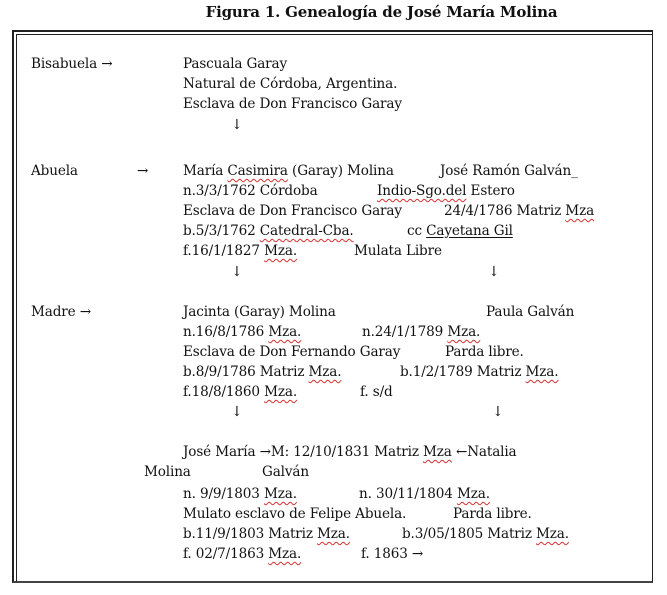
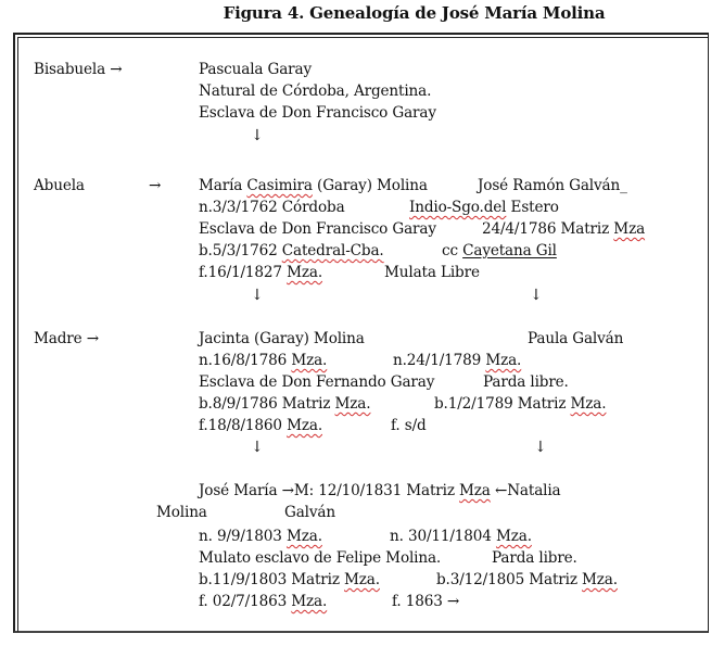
- Figura 1. Genealogía de José María Molina
+ Figura 4. Genealogía de José María Molina
  Bisabuela →
  Pascuala Garay
  Natural de Córdoba, Argentina.
  Esclava de Don Francisco Garay
  ↓
  Abuela
  →
  María Casimira (Garay) Molina
  José Ramón Galván_
  n.3/3/1762 Córdoba
  Indio-Sgo.del Estero
  Esclava de Don Francisco Garay
  24/4/1786 Matriz Mza
  b.5/3/1762 Catedral-Cba.
  cc Cayetana Gil
  f.16/1/1827 Mza.
  Mulata Libre
  ↓
  ↓
  Madre →
  Jacinta (Garay) Molina
  Paula Galván
  n.16/8/1786 Mza.
  n.24/1/1789 Mza.
  Esclava de Don Fernando Garay
  Parda libre.
  b.8/9/1786 Matriz Mza.
  b.1/2/1789 Matriz Mza.
  f.18/8/1860 Mza.
  f. s/d
  ↓
  ↓
  José María →M: 12/10/1831 Matriz Mza ←Natalia
  Molina
  Galván
  n. 9/9/1803 Mza.
  n. 30/11/1804 Mza.
- Mulato esclavo de Felipe Abuela.
+ Mulato esclavo de Felipe Molina.
  Parda libre.
  b.11/9/1803 Matriz Mza.
- b.3/05/1805 Matriz Mza.
+ b.3/12/1805 Matriz Mza.
  f. 02/7/1863 Mza.
  f. 1863 →
